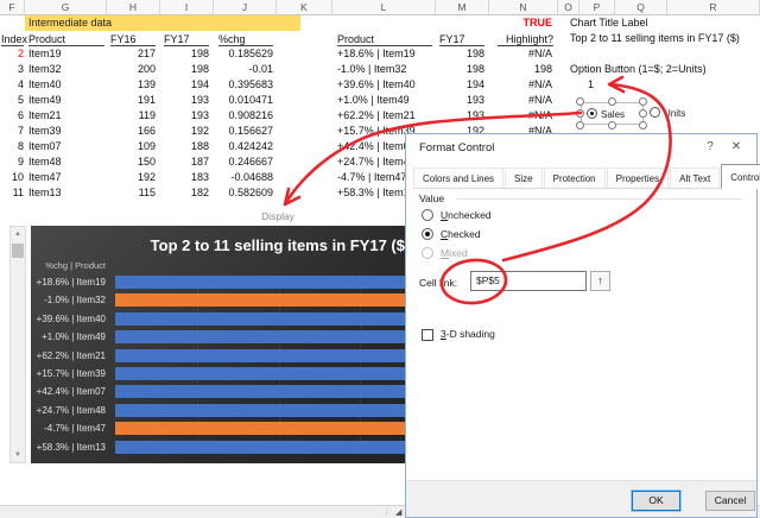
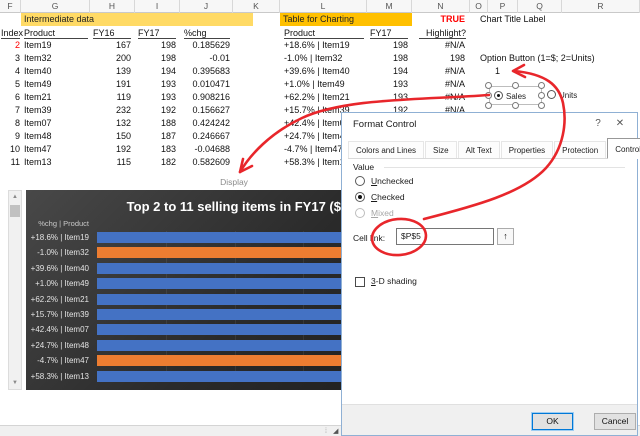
  F
  G
  H
  I
  J
  K
  L
  M
  N
  O
  P
  Q
  R
  Intermediate data
+ Table for Charting
  TRUE
  Chart Title Label
- Top 2 to 11 selling items in FY17 ($)
  Option Button (1=$; 2=Units)
  1
  Inde
  Product
  FY16
  FY17
  %chg
  Product
  FY17
  Highlight?
  2
  Item19
- 217
+ 167
  198
  0.185629
  3
  Item32
  200
  198
  -0.01
  4
  Item40
  139
  194
  0.395683
  5
  Item49
  191
  193
  0.010471
  6
  Item21
  119
  193
  0.908216
  7
  Item39
- 166
+ 232
  192
  0.156627
  8
  Item07
- 109
+ 132
  188
  0.424242
  9
  Item48
  150
  187
  0.246667
  10
  Item47
  192
  183
  -0.04688
  11
  Item13
  115
  182
  0.582609
  +18.6% | Item19
  198
  #N/A
  -1.0% | Item32
  198
  198
  +39.6% | Item40
  194
  #N/A
  +1.0% | Item49
  193
  #N/A
  +62.2% | Item21
  193
  +15.7% |m39
  192
  #N/A
  +2.4% | Item
  +24.7% | Item
  -4.7% | Item47
  +58.3% | Item
  Display
  Sales
  nits
  Top 2 to 11 selling items in FY17 ($
  %chg | Product
  +18.6% | Item19
  -1.0% | Item32
  +39.6% | Item40
  +1.0% | Item49
  +62.2% | Item21
  +15.7% | Item39
  +42.4% | Item07
  +24.7% | Item48
  -4.7% | Item47
  +58.3% | Item13
  Format Control
  ?
  ✕
  Colors and Lines
  Size
- Protection
+ Alt Text
  Properties
- Alt Text
+ Protection
  Contro
  Value
  Unchecked
  Checked
  Mixed
  Cellnk:
  $P$5
  ↑
  3-D shading
  OK
  Cancel
